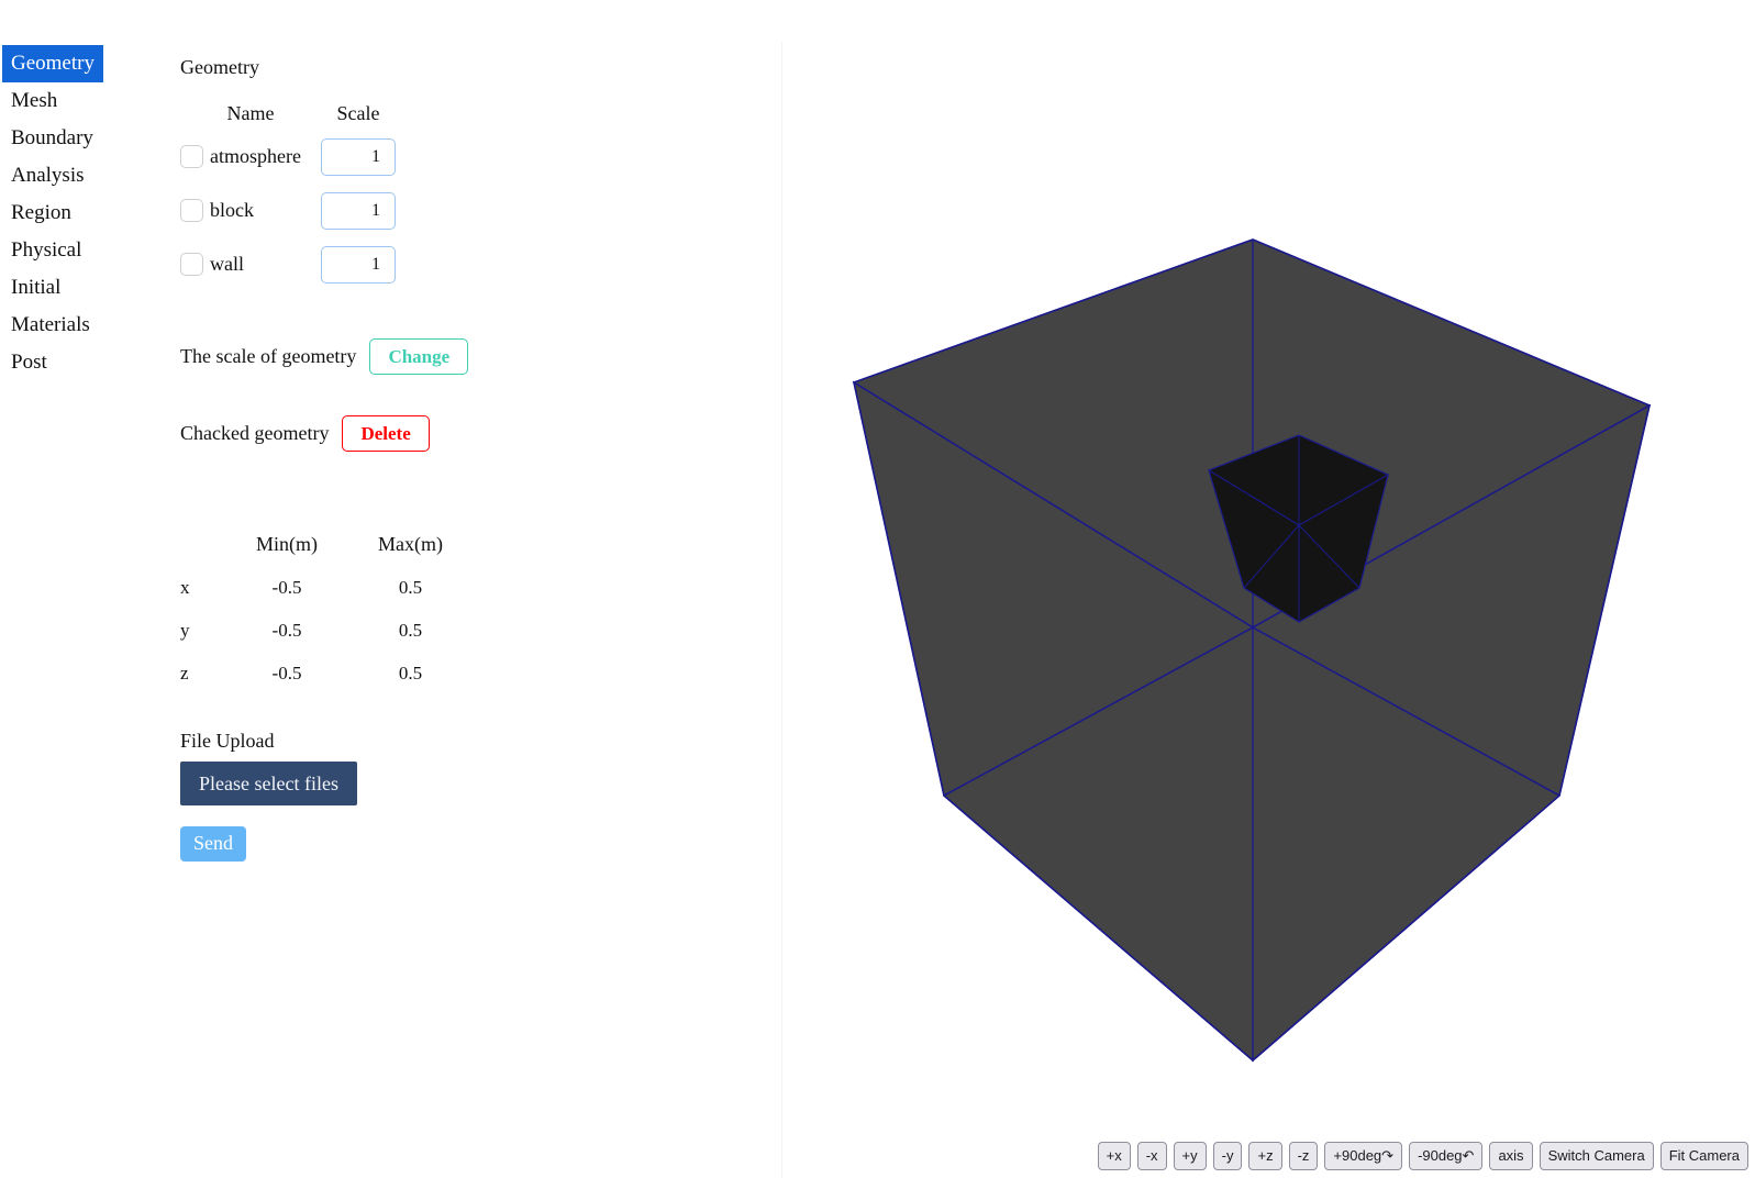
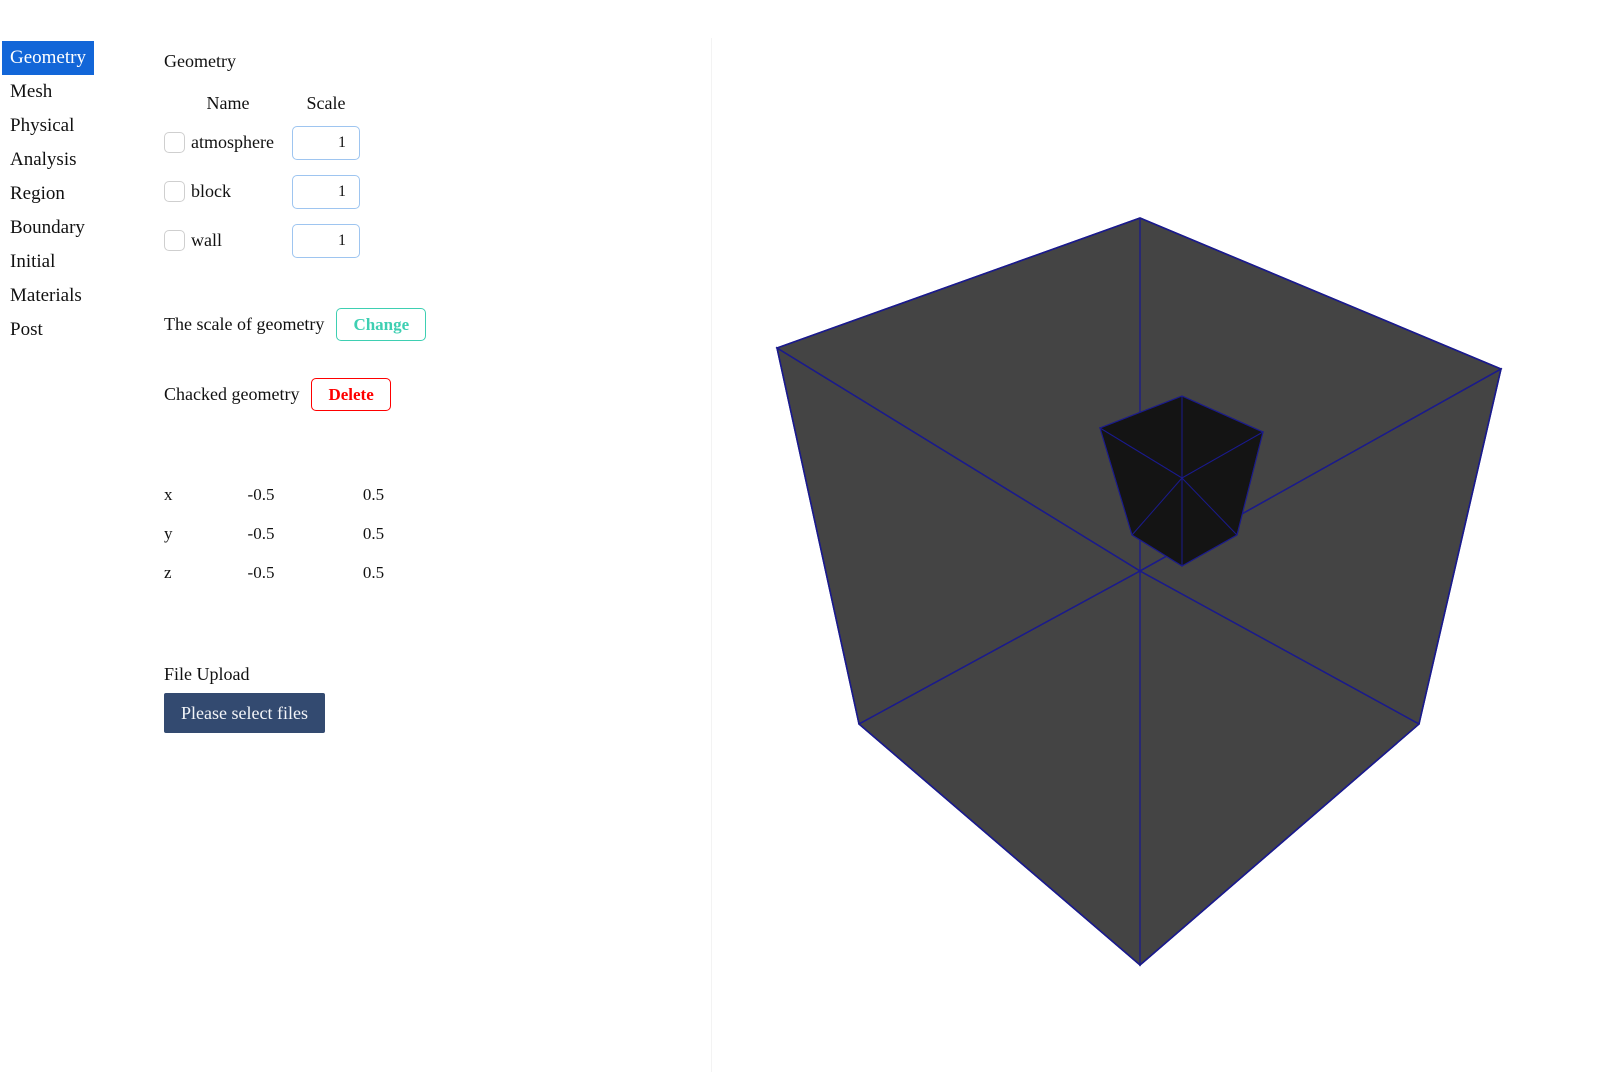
  Geometry
  Mesh
- Boundary
+ Physical
  Analysis
  Region
- Physical
+ Boundary
  Initial
  Materials
  Post
  Geometry
  Name
  Scale
  atmosphere
  1
  block
  1
  wall
  1
  The scale of geometry
  Change
  Chacked geometry
  Delete
- Min(m)
- Max(m)
  x
  -0.5
  0.5
  y
  -0.5
  0.5
  z
  -0.5
  0.5
  File Upload
  Please select files
- Send
- +x
- -x
- +y
- -y
- +z
- -z
- +90deg↷
- -90deg↶
- axis
- Switch Camera
- Fit Camera
